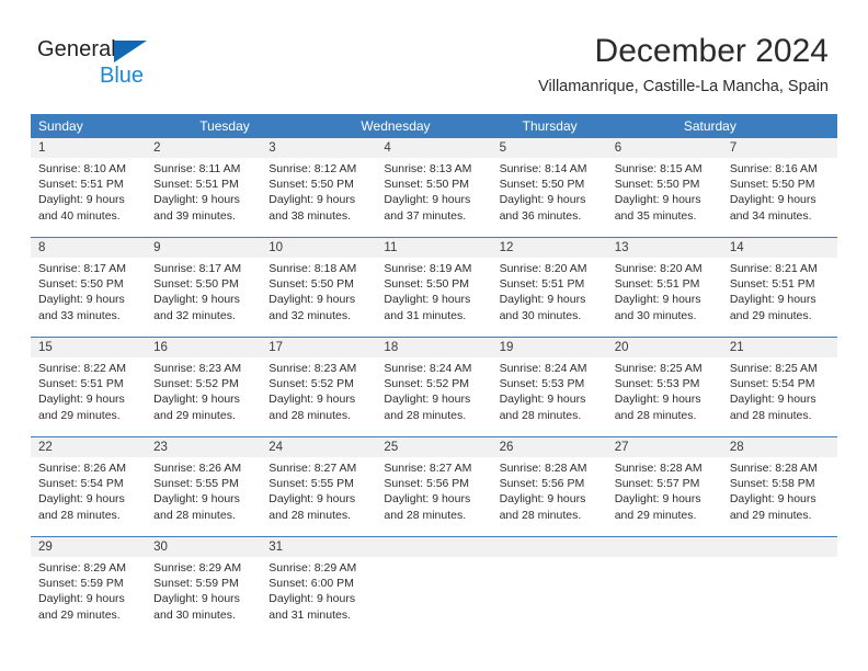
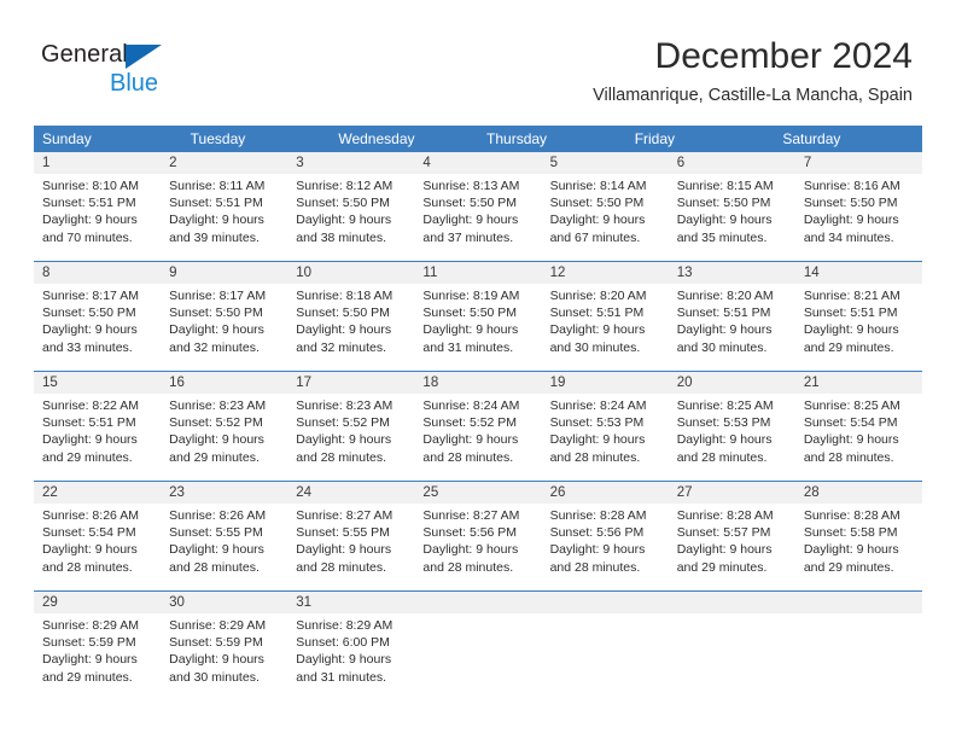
  General
  Blue
  December 2024
  Villamanrique, Castille-La Mancha, Spain
  Sunday
  Tuesday
  Wednesday
  Thursday
+ Friday
  Saturday
  1
  2
  3
  4
  5
  6
  7
  Sunrise: 8:10 AM
  Sunset: 5:51 PM
  Daylight: 9 hours
- and 40 minutes.
+ and 70 minutes.
  Sunrise: 8:11 AM
  Sunset: 5:51 PM
  Daylight: 9 hours
  and 39 minutes.
  Sunrise: 8:12 AM
  Sunset: 5:50 PM
  Daylight: 9 hours
  and 38 minutes.
  Sunrise: 8:13 AM
  Sunset: 5:50 PM
  Daylight: 9 hours
  and 37 minutes.
  Sunrise: 8:14 AM
  Sunset: 5:50 PM
  Daylight: 9 hours
- and 36 minutes.
+ and 67 minutes.
  Sunrise: 8:15 AM
  Sunset: 5:50 PM
  Daylight: 9 hours
  and 35 minutes.
  Sunrise: 8:16 AM
  Sunset: 5:50 PM
  Daylight: 9 hours
  and 34 minutes.
  8
  9
  10
  11
  12
  13
  14
  Sunrise: 8:17 AM
  Sunset: 5:50 PM
  Daylight: 9 hours
  and 33 minutes.
  Sunrise: 8:17 AM
  Sunset: 5:50 PM
  Daylight: 9 hours
  and 32 minutes.
  Sunrise: 8:18 AM
  Sunset: 5:50 PM
  Daylight: 9 hours
  and 32 minutes.
  Sunrise: 8:19 AM
  Sunset: 5:50 PM
  Daylight: 9 hours
  and 31 minutes.
  Sunrise: 8:20 AM
  Sunset: 5:51 PM
  Daylight: 9 hours
  and 30 minutes.
  Sunrise: 8:20 AM
  Sunset: 5:51 PM
  Daylight: 9 hours
  and 30 minutes.
  Sunrise: 8:21 AM
  Sunset: 5:51 PM
  Daylight: 9 hours
  and 29 minutes.
  15
  16
  17
  18
  19
  20
  21
  Sunrise: 8:22 AM
  Sunset: 5:51 PM
  Daylight: 9 hours
  and 29 minutes.
  Sunrise: 8:23 AM
  Sunset: 5:52 PM
  Daylight: 9 hours
  and 29 minutes.
  Sunrise: 8:23 AM
  Sunset: 5:52 PM
  Daylight: 9 hours
  and 28 minutes.
  Sunrise: 8:24 AM
  Sunset: 5:52 PM
  Daylight: 9 hours
  and 28 minutes.
  Sunrise: 8:24 AM
  Sunset: 5:53 PM
  Daylight: 9 hours
  and 28 minutes.
  Sunrise: 8:25 AM
  Sunset: 5:53 PM
  Daylight: 9 hours
  and 28 minutes.
  Sunrise: 8:25 AM
  Sunset: 5:54 PM
  Daylight: 9 hours
  and 28 minutes.
  22
  23
  24
  25
  26
  27
  28
  Sunrise: 8:26 AM
  Sunset: 5:54 PM
  Daylight: 9 hours
  and 28 minutes.
  Sunrise: 8:26 AM
  Sunset: 5:55 PM
  Daylight: 9 hours
  and 28 minutes.
  Sunrise: 8:27 AM
  Sunset: 5:55 PM
  Daylight: 9 hours
  and 28 minutes.
  Sunrise: 8:27 AM
  Sunset: 5:56 PM
  Daylight: 9 hours
  and 28 minutes.
  Sunrise: 8:28 AM
  Sunset: 5:56 PM
  Daylight: 9 hours
  and 28 minutes.
  Sunrise: 8:28 AM
  Sunset: 5:57 PM
  Daylight: 9 hours
  and 29 minutes.
  Sunrise: 8:28 AM
  Sunset: 5:58 PM
  Daylight: 9 hours
  and 29 minutes.
  29
  30
  31
  Sunrise: 8:29 AM
  Sunset: 5:59 PM
  Daylight: 9 hours
  and 29 minutes.
  Sunrise: 8:29 AM
  Sunset: 5:59 PM
  Daylight: 9 hours
  and 30 minutes.
  Sunrise: 8:29 AM
  Sunset: 6:00 PM
  Daylight: 9 hours
  and 31 minutes.
